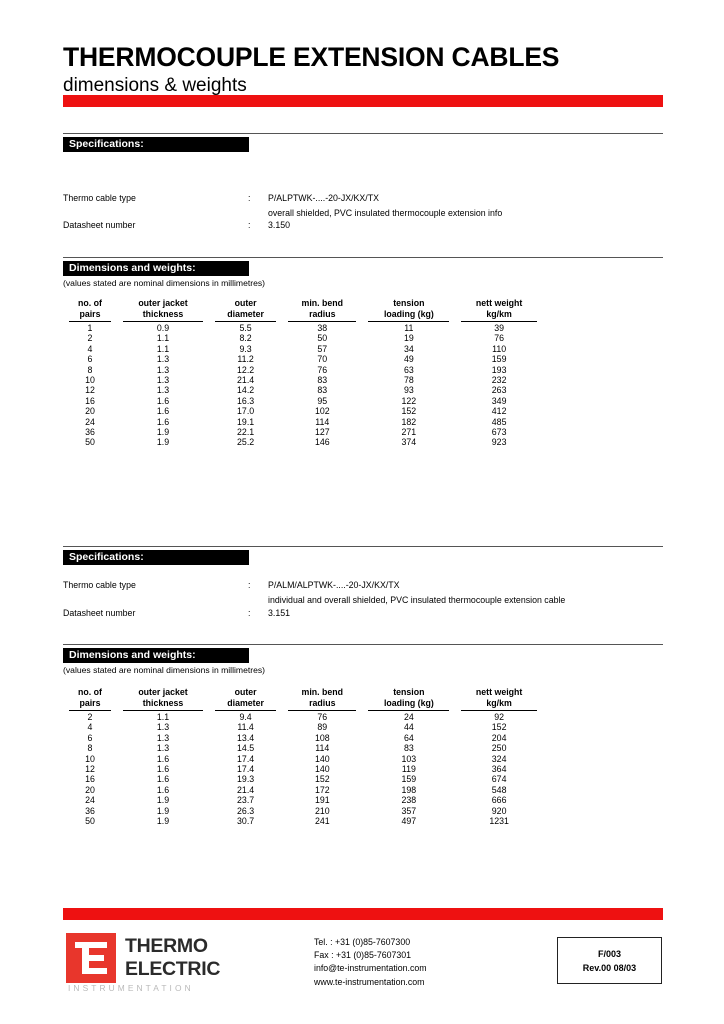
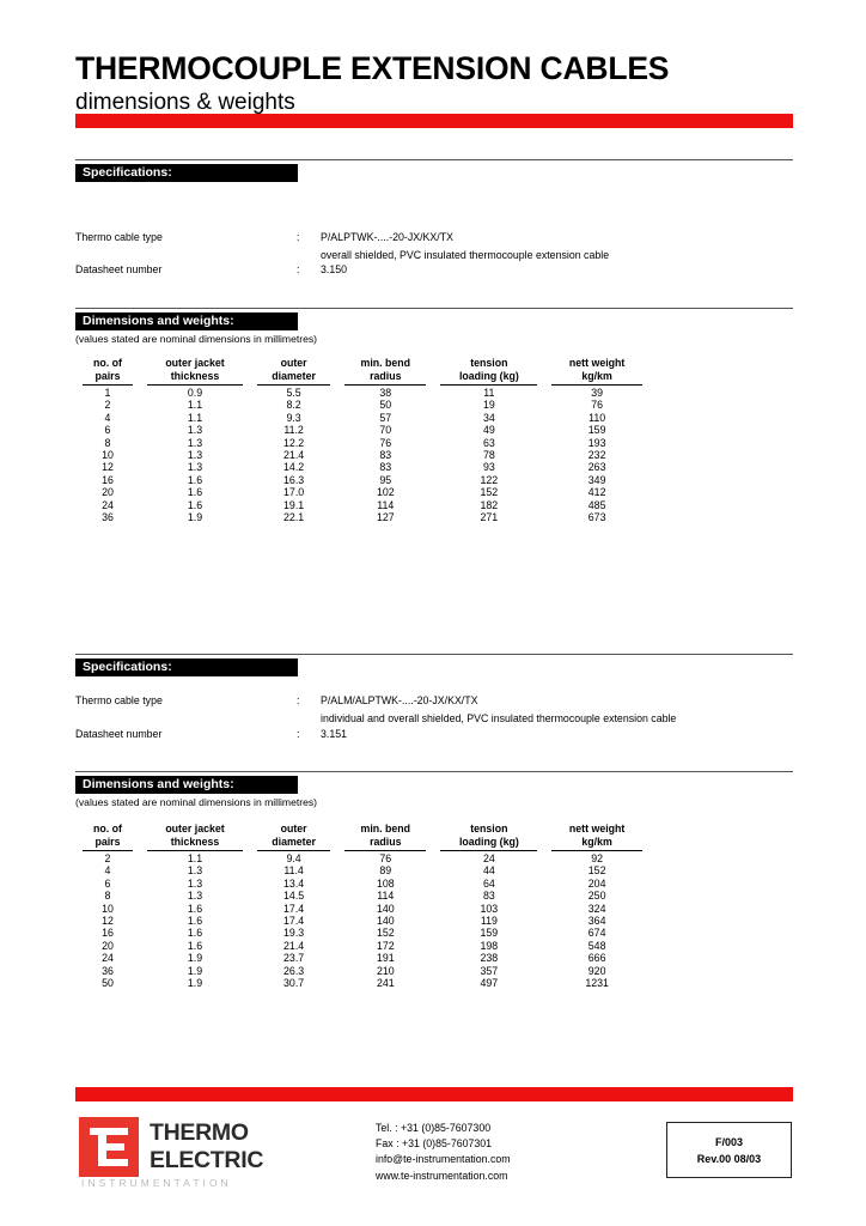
  THERMOCOUPLE EXTENSION CABLES
  dimensions & weights
  Specifications:
  Thermo cable type
  :
  P/ALPTWK-....-20-JX/KX/TX
- overall shielded, PVC insulated thermocouple extension info
+ overall shielded, PVC insulated thermocouple extension cable
  Datasheet number
  :
  3.150
  Dimensions and weights:
  (values stated are nominal dimensions in millimetres)
  no. of pairs	outer jacket thickness	outer diameter	min. bend radius	tension loading (kg)	nett weight kg/km
  1	0.9	5.5	38	11	39
  2	1.1	8.2	50	19	76
  4	1.1	9.3	57	34	110
  6	1.3	11.2	70	49	159
  8	1.3	12.2	76	63	193
  10	1.3	21.4	83	78	232
  12	1.3	14.2	83	93	263
  16	1.6	16.3	95	122	349
  20	1.6	17.0	102	152	412
  24	1.6	19.1	114	182	485
  36	1.9	22.1	127	271	673
- 50	1.9	25.2	146	374	923
  Specifications:
  Thermo cable type
  :
  P/ALM/ALPTWK-....-20-JX/KX/TX
  individual and overall shielded, PVC insulated thermocouple extension cable
  Datasheet number
  :
  3.151
  Dimensions and weights:
  (values stated are nominal dimensions in millimetres)
  no. of pairs	outer jacket thickness	outer diameter	min. bend radius	tension loading (kg)	nett weight kg/km
  2	1.1	9.4	76	24	92
  4	1.3	11.4	89	44	152
  6	1.3	13.4	108	64	204
  8	1.3	14.5	114	83	250
  10	1.6	17.4	140	103	324
  12	1.6	17.4	140	119	364
  16	1.6	19.3	152	159	674
  20	1.6	21.4	172	198	548
  24	1.9	23.7	191	238	666
  36	1.9	26.3	210	357	920
  50	1.9	30.7	241	497	1231
  THERMO
  ELECTRIC
  INSTRUMENTATION
  Tel. : +31 (0)85-7607300
  Fax : +31 (0)85-7607301
  info@te-instrumentation.com
  www.te-instrumentation.com
  F/003
  Rev.00 08/03
